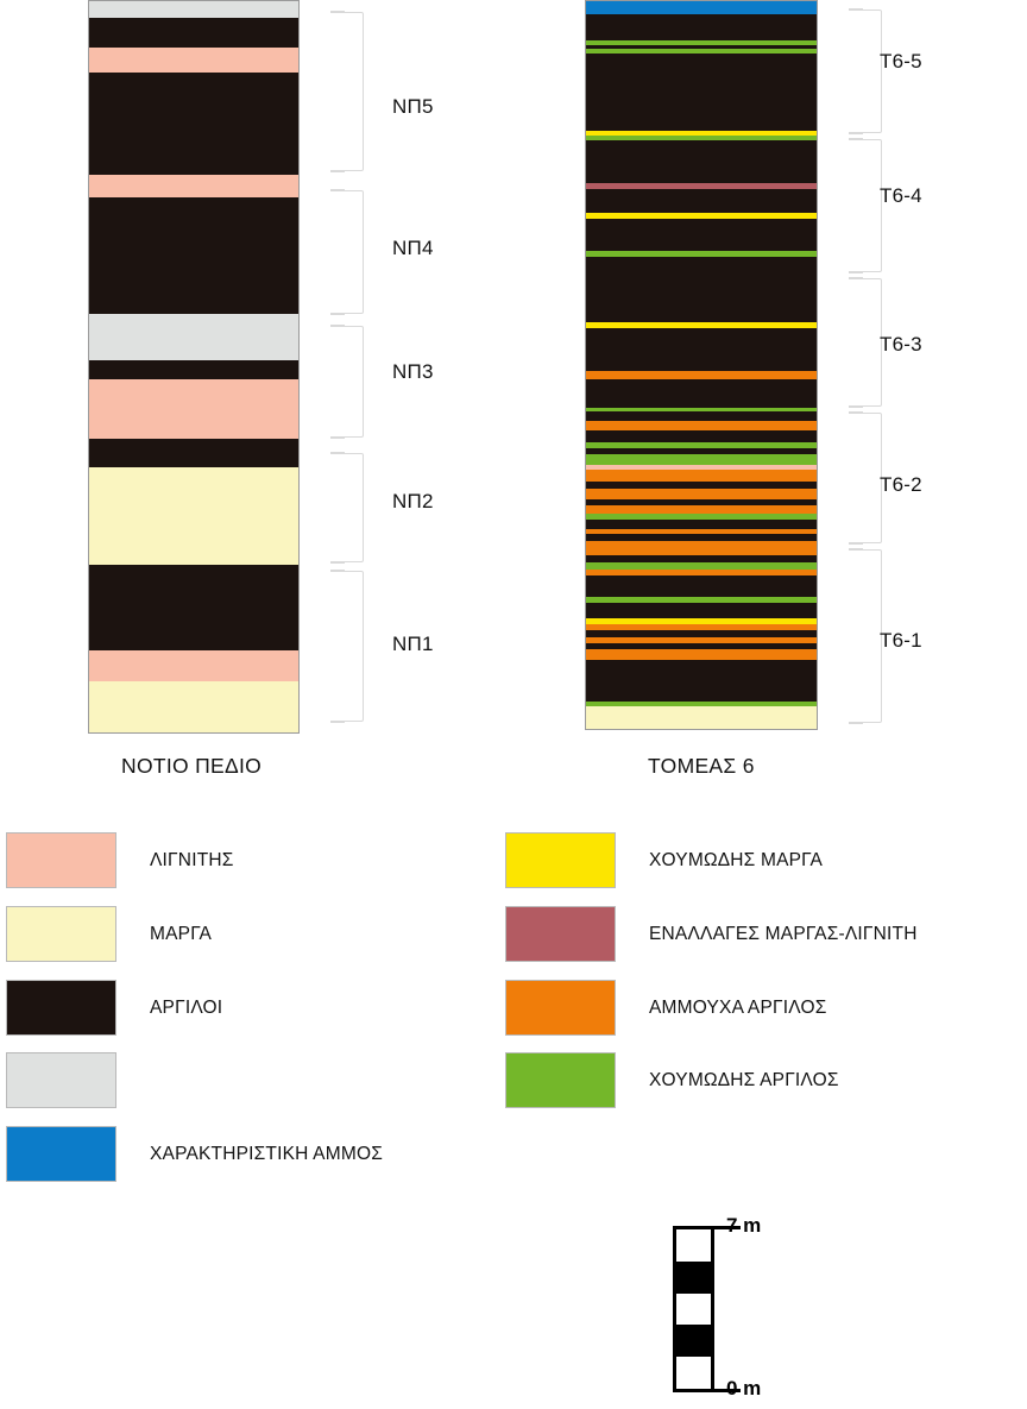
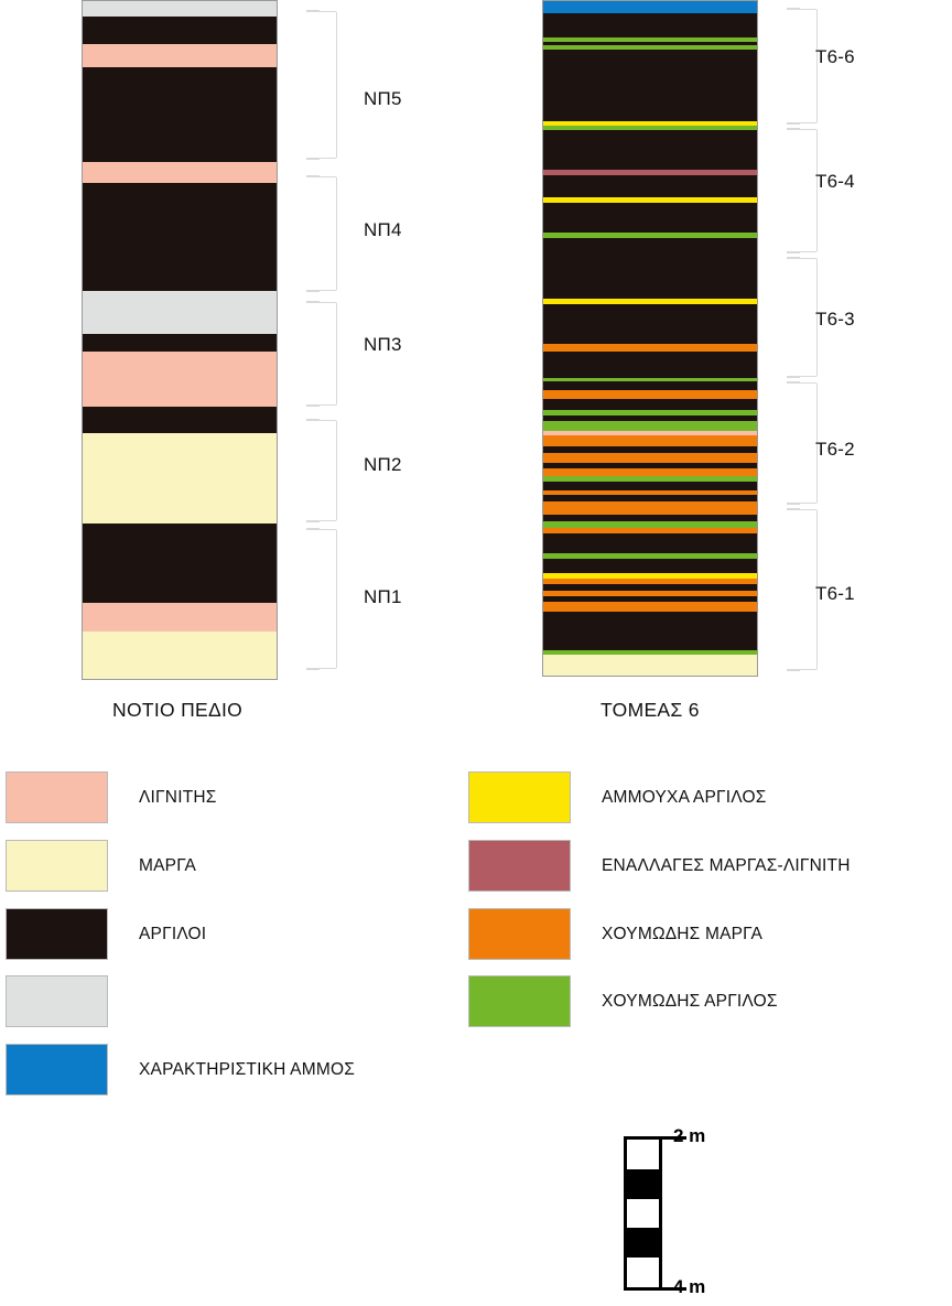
  ΝΠ5
  ΝΠ4
  ΝΠ3
  ΝΠ2
  ΝΠ1
- Τ6-5
+ Τ6-6
  Τ6-4
  Τ6-3
  Τ6-2
  Τ6-1
  ΝΟΤΙΟ ΠΕΔΙΟ
  ΤΟΜΕΑΣ 6
  ΛΙΓΝΙΤΗΣ
  ΜΑΡΓΑ
  ΑΡΓΙΛΟΙ
  ΧΑΡΑΚΤΗΡΙΣΤΙΚΗ ΑΜΜΟΣ
- ΧΟΥΜΩΔΗΣ ΜΑΡΓΑ
+ ΑΜΜΟΥΧΑ ΑΡΓΙΛΟΣ
  ΕΝΑΛΛΑΓΕΣ ΜΑΡΓΑΣ-ΛΙΓΝΙΤΗ
- ΑΜΜΟΥΧΑ ΑΡΓΙΛΟΣ
+ ΧΟΥΜΩΔΗΣ ΜΑΡΓΑ
  ΧΟΥΜΩΔΗΣ ΑΡΓΙΛΟΣ
- 7 m
+ 2 m
- 0 m
+ 4 m
